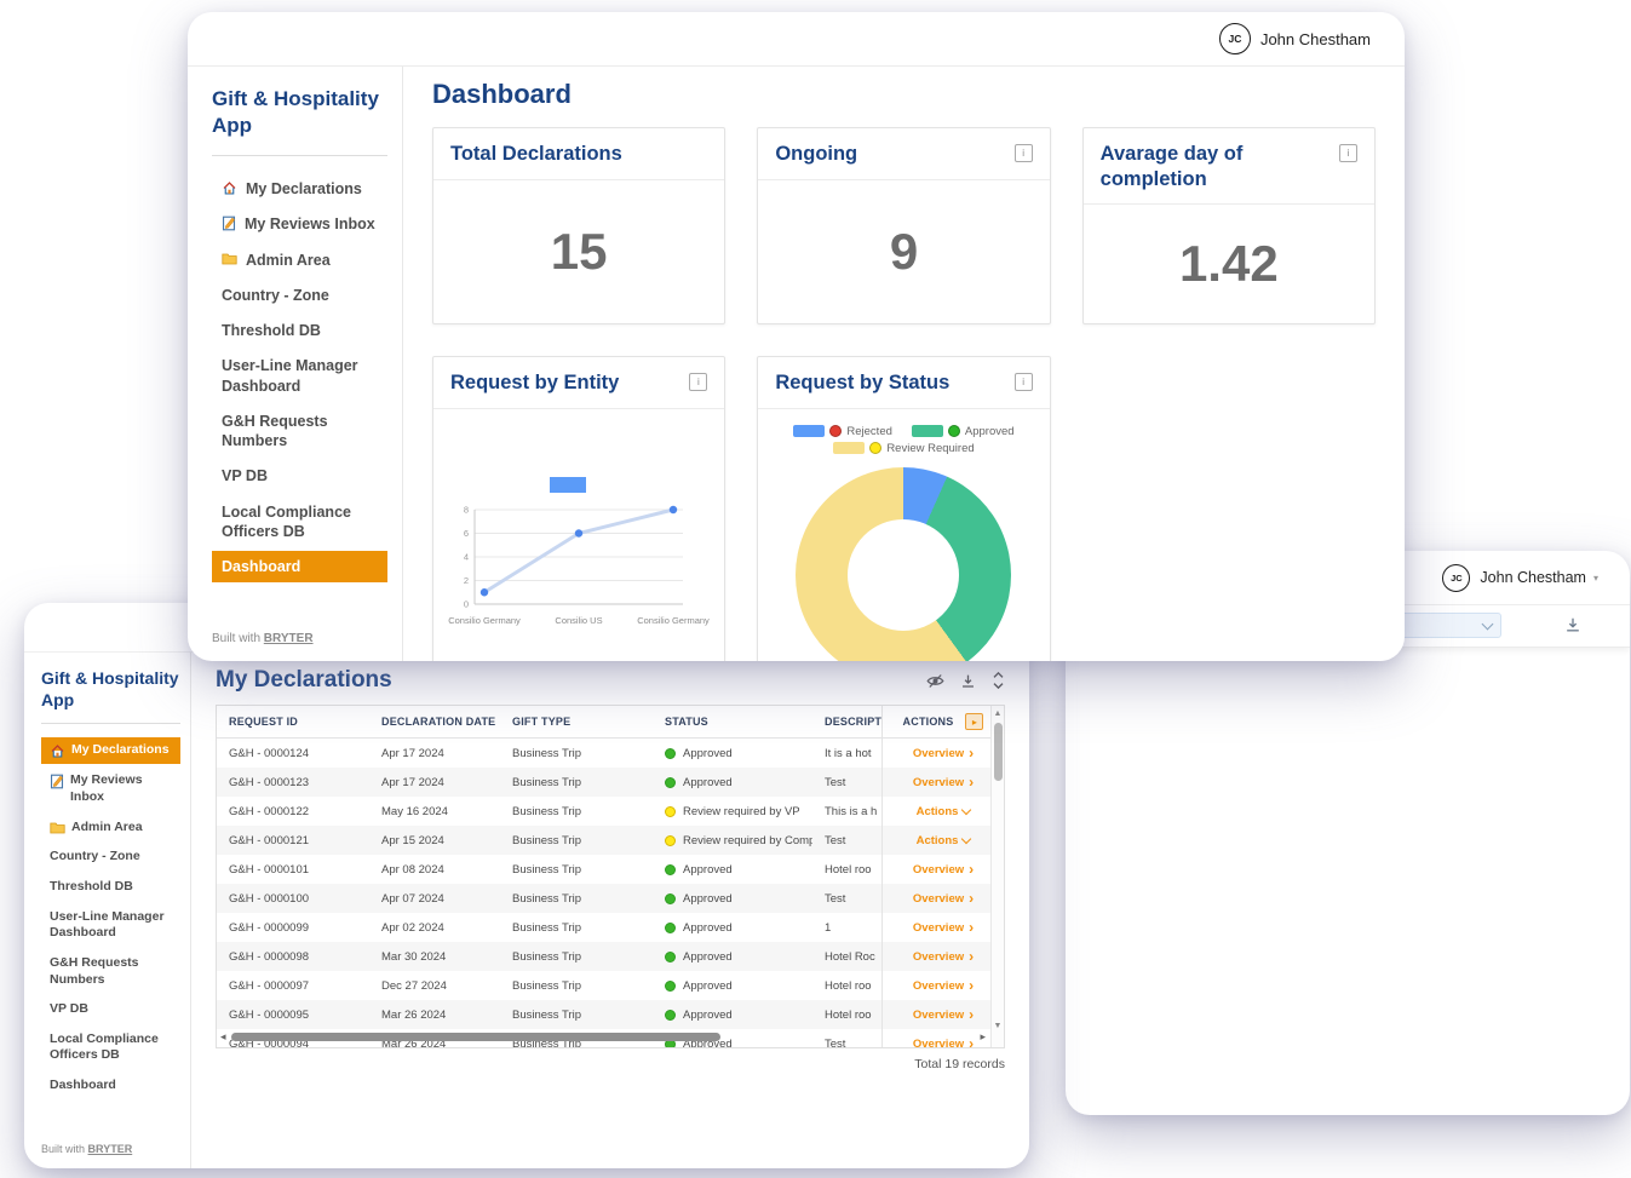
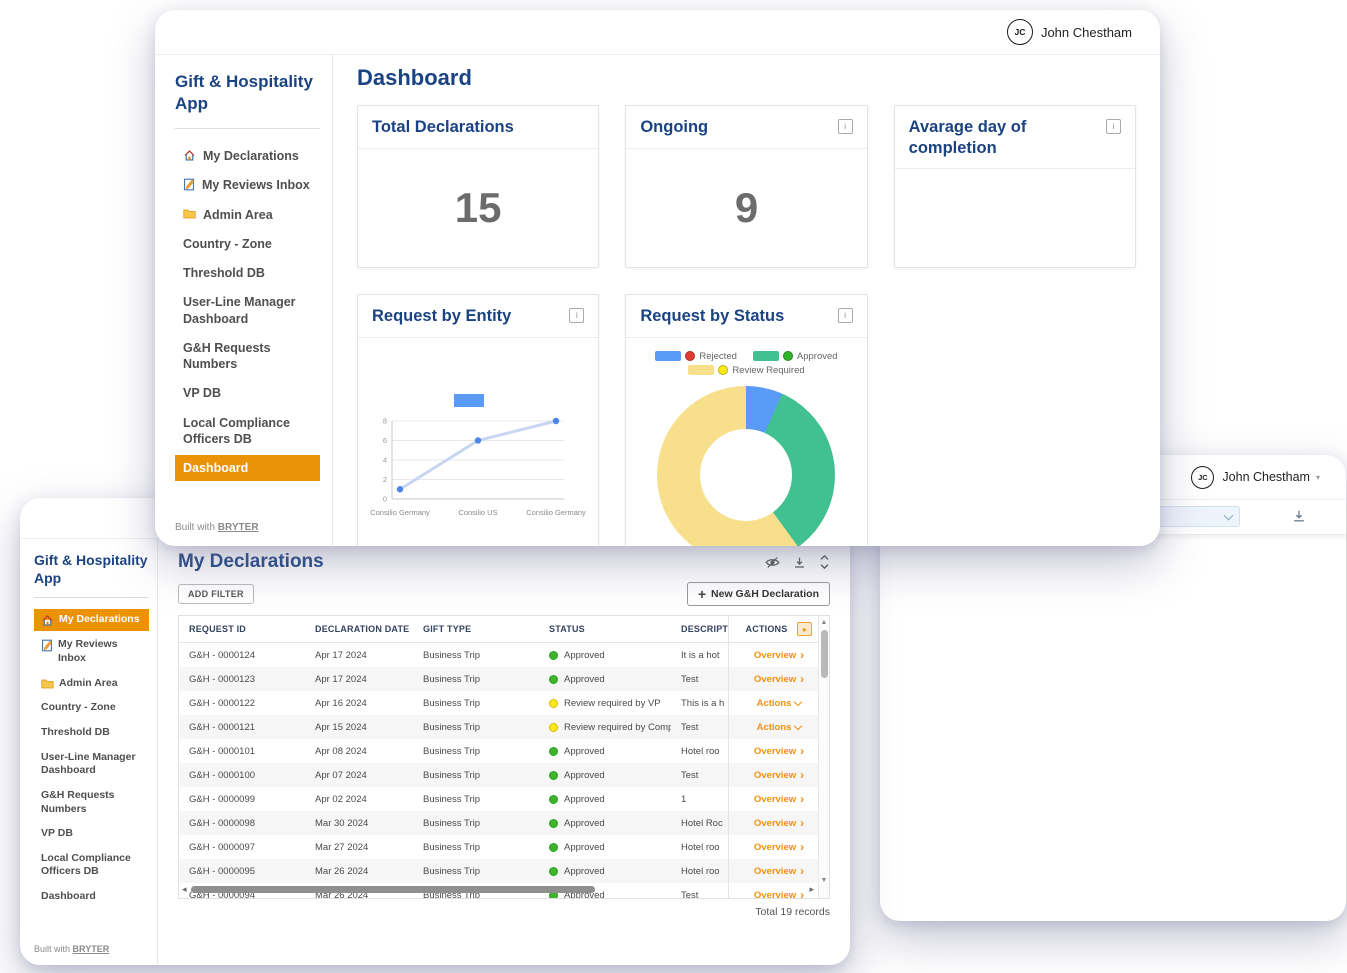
  JC
  John Chestham
  ▾
  Gift & Hospitality App
  My Declarations
  My Reviews Inbox
  Admin Area
  Country - Zone
  Threshold DB
  User-Line Manager Dashboard
  G&H Requests Numbers
  VP DB
  Local Compliance Officers DB
  Dashboard
  Built with BRYTER
  My Declarations
+ ADD FILTER
+ +
+ New G&H Declaration
  REQUEST ID
  DECLARATION DATE
  GIFT TYPE
  STATUS
  DESCRIPT
  ACTIONS
  ▸
  G&H - 0000124
  Apr 17 2024
  Business Trip
  Approved
  It is a hot
  Overview
  ›
  G&H - 0000123
  Apr 17 2024
  Business Trip
  Approved
  Test
  Overview
  ›
  G&H - 0000122
- May 16 2024
+ Apr 16 2024
  Business Trip
  Review required by VP
  This is a h
  Actions
  G&H - 0000121
  Apr 15 2024
  Business Trip
  Review required by Comp
  Test
  Actions
  G&H - 0000101
  Apr 08 2024
  Business Trip
  Approved
  Hotel roo
  Overview
  ›
  G&H - 0000100
  Apr 07 2024
  Business Trip
  Approved
  Test
  Overview
  ›
  G&H - 0000099
  Apr 02 2024
  Business Trip
  Approved
  1
  Overview
  ›
  G&H - 0000098
  Mar 30 2024
  Business Trip
  Approved
  Hotel Roc
  Overview
  ›
  G&H - 0000097
- Dec 27 2024
+ Mar 27 2024
  Business Trip
  Approved
  Hotel roo
  Overview
  ›
  G&H - 0000095
  Mar 26 2024
  Business Trip
  Approved
  Hotel roo
  Overview
  ›
  G&H - 0000094
  Mar 26 2024
  Business Trip
  Approved
  Test
  Overview
  ›
  ◂
  ▸
  Total 19 records
  JC
  John Chestham
  Gift & Hospitality App
  My Declarations
  My Reviews Inbox
  Admin Area
  Country - Zone
  Threshold DB
  User-Line Manager Dashboard
  G&H Requests Numbers
  VP DB
  Local Compliance Officers DB
  Dashboard
  Built with BRYTER
  Dashboard
  Total Declarations
  15
  Ongoing
  i
  9
  Avarage day of completion
  i
- 1.42
  Request by Entity
  i
  0
  2
  4
  6
  8
  Consilio Germany
  Consilio US
  Consilio Germany
  Request by Status
  i
  Rejected
  Approved
  Review Required
